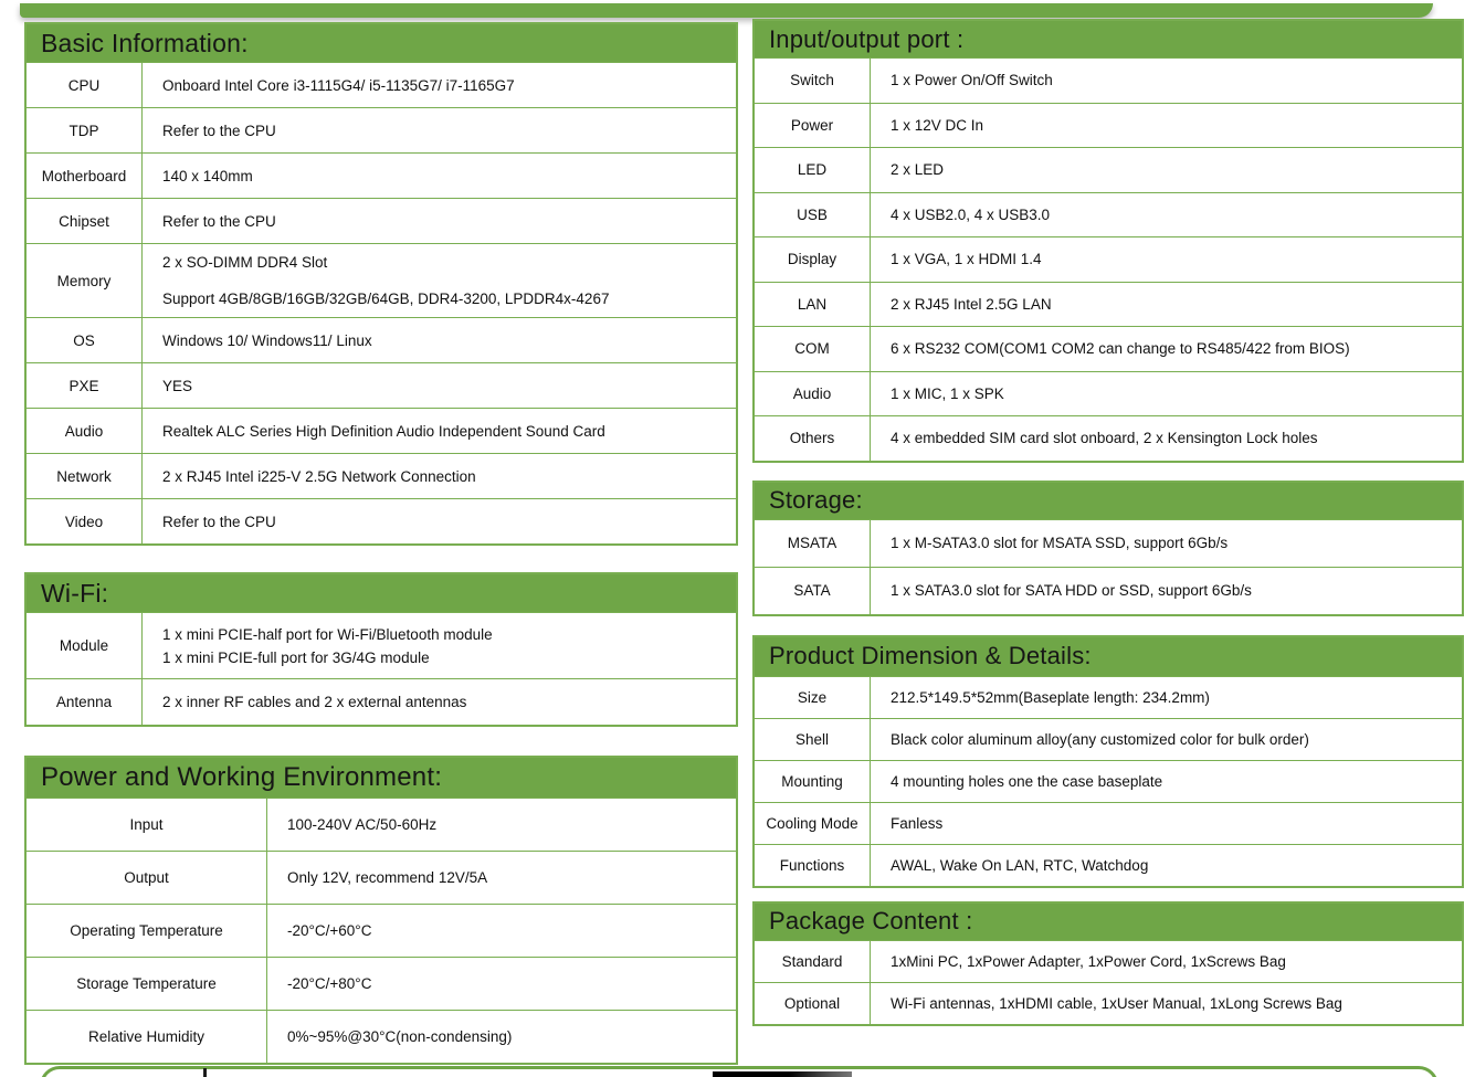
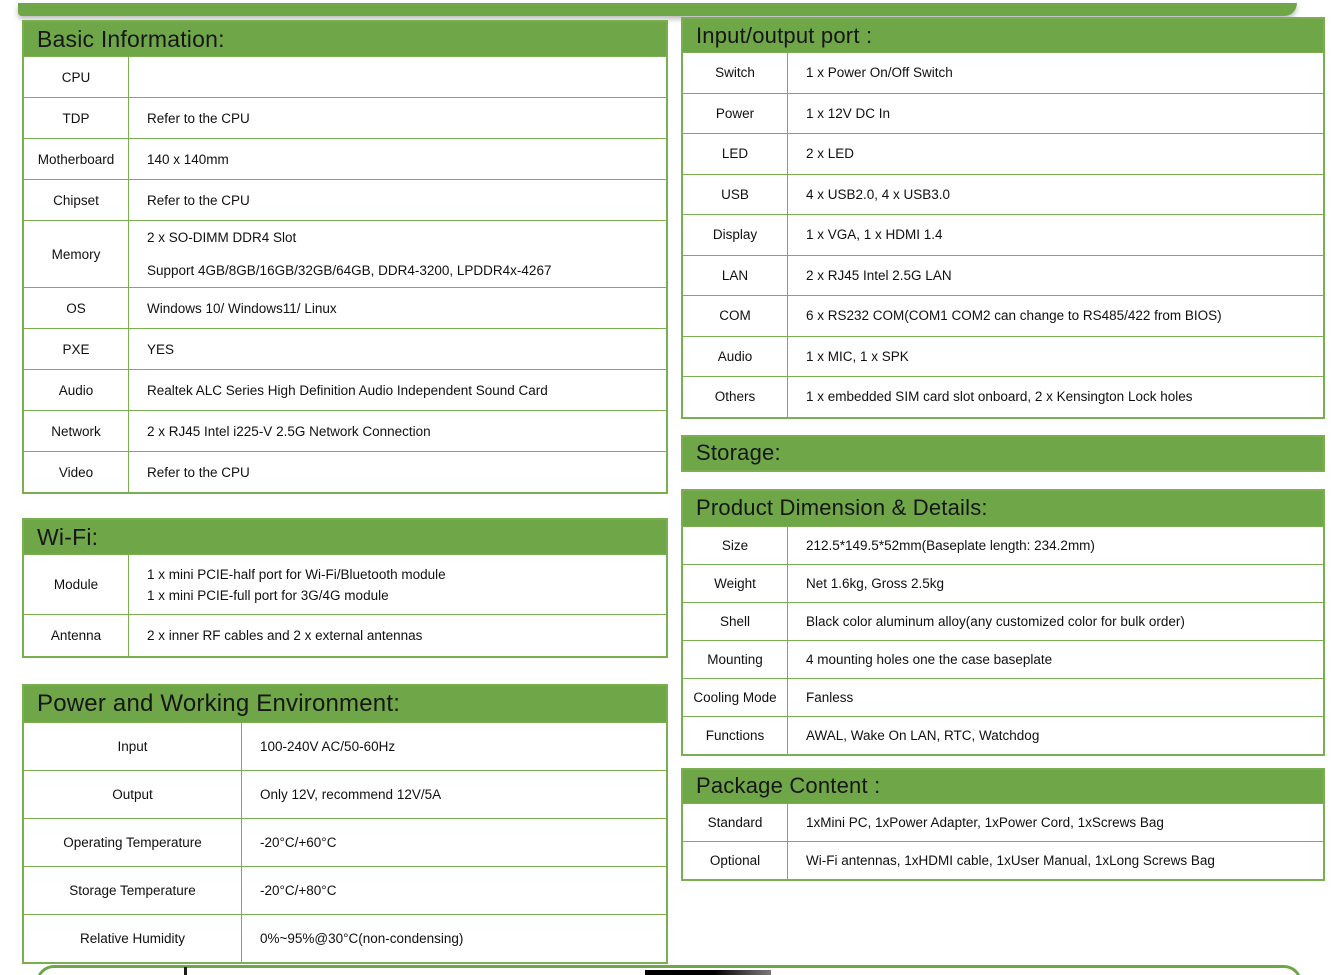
  Basic Information:
  CPU
- Onboard Intel Core i3-1115G4/ i5-1135G7/ i7-1165G7
  TDP
  Refer to the CPU
  Motherboard
  140 x 140mm
  Chipset
  Refer to the CPU
  Memory
  2 x SO-DIMM DDR4 Slot
  Support 4GB/8GB/16GB/32GB/64GB, DDR4-3200, LPDDR4x-4267
  OS
  Windows 10/ Windows11/ Linux
  PXE
  YES
  Audio
  Realtek ALC Series High Definition Audio Independent Sound Card
  Network
  2 x RJ45 Intel i225-V 2.5G Network Connection
  Video
  Refer to the CPU
  Wi-Fi:
  Module
  1 x mini PCIE-half port for Wi-Fi/Bluetooth module
  1 x mini PCIE-full port for 3G/4G module
  Antenna
  2 x inner RF cables and 2 x external antennas
  Power and Working Environment:
  Input
  100-240V AC/50-60Hz
  Output
  Only 12V, recommend 12V/5A
  Operating Temperature
  -20°C/+60°C
  Storage Temperature
  -20°C/+80°C
  Relative Humidity
  0%~95%@30°C(non-condensing)
  Input/output port :
  Switch
  1 x Power On/Off Switch
  Power
  1 x 12V DC In
  LED
  2 x LED
  USB
  4 x USB2.0, 4 x USB3.0
  Display
  1 x VGA, 1 x HDMI 1.4
  LAN
  2 x RJ45 Intel 2.5G LAN
  COM
  6 x RS232 COM(COM1 COM2 can change to RS485/422 from BIOS)
  Audio
  1 x MIC, 1 x SPK
  Others
- 4 x embedded SIM card slot onboard, 2 x Kensington Lock holes
+ 1 x embedded SIM card slot onboard, 2 x Kensington Lock holes
  Storage:
- MSATA
- 1 x M-SATA3.0 slot for MSATA SSD, support 6Gb/s
- SATA
- 1 x SATA3.0 slot for SATA HDD or SSD, support 6Gb/s
  Product Dimension & Details:
  Size
  212.5*149.5*52mm(Baseplate length: 234.2mm)
+ Weight
+ Net 1.6kg, Gross 2.5kg
  Shell
  Black color aluminum alloy(any customized color for bulk order)
  Mounting
  4 mounting holes one the case baseplate
  Cooling Mode
  Fanless
  Functions
  AWAL, Wake On LAN, RTC, Watchdog
  Package Content :
  Standard
  1xMini PC, 1xPower Adapter, 1xPower Cord, 1xScrews Bag
  Optional
  Wi-Fi antennas, 1xHDMI cable, 1xUser Manual, 1xLong Screws Bag
